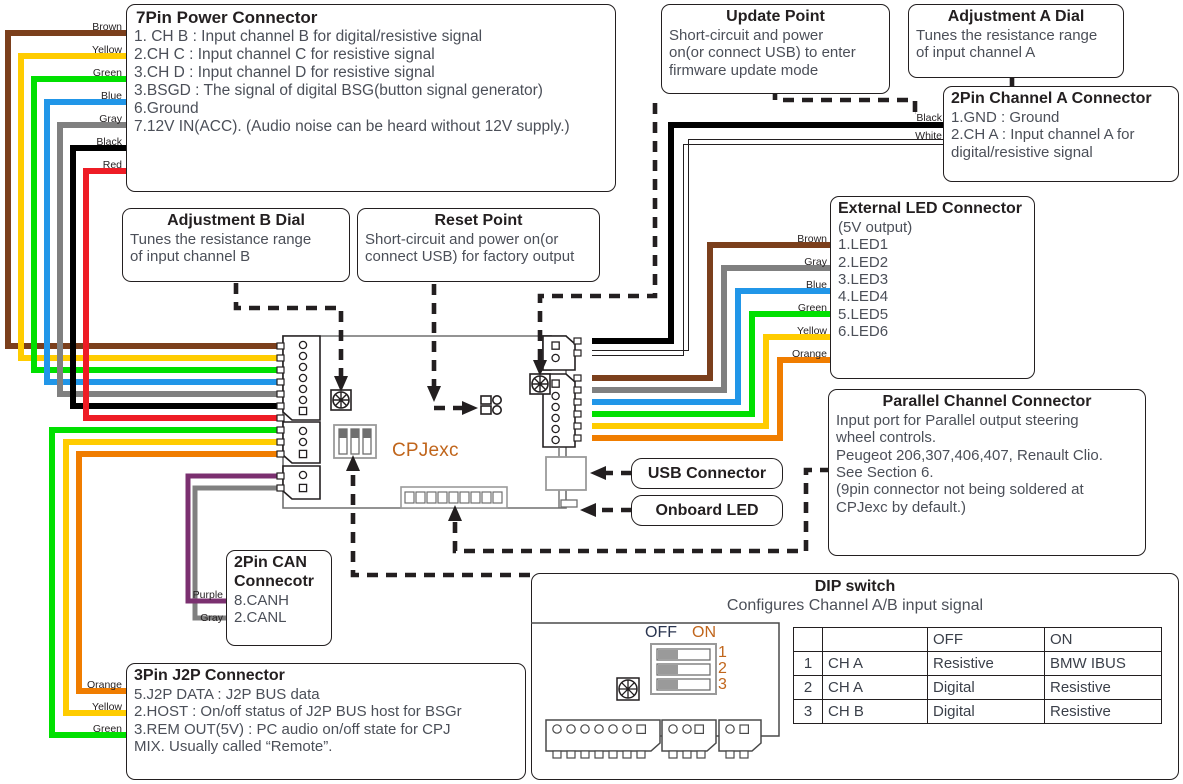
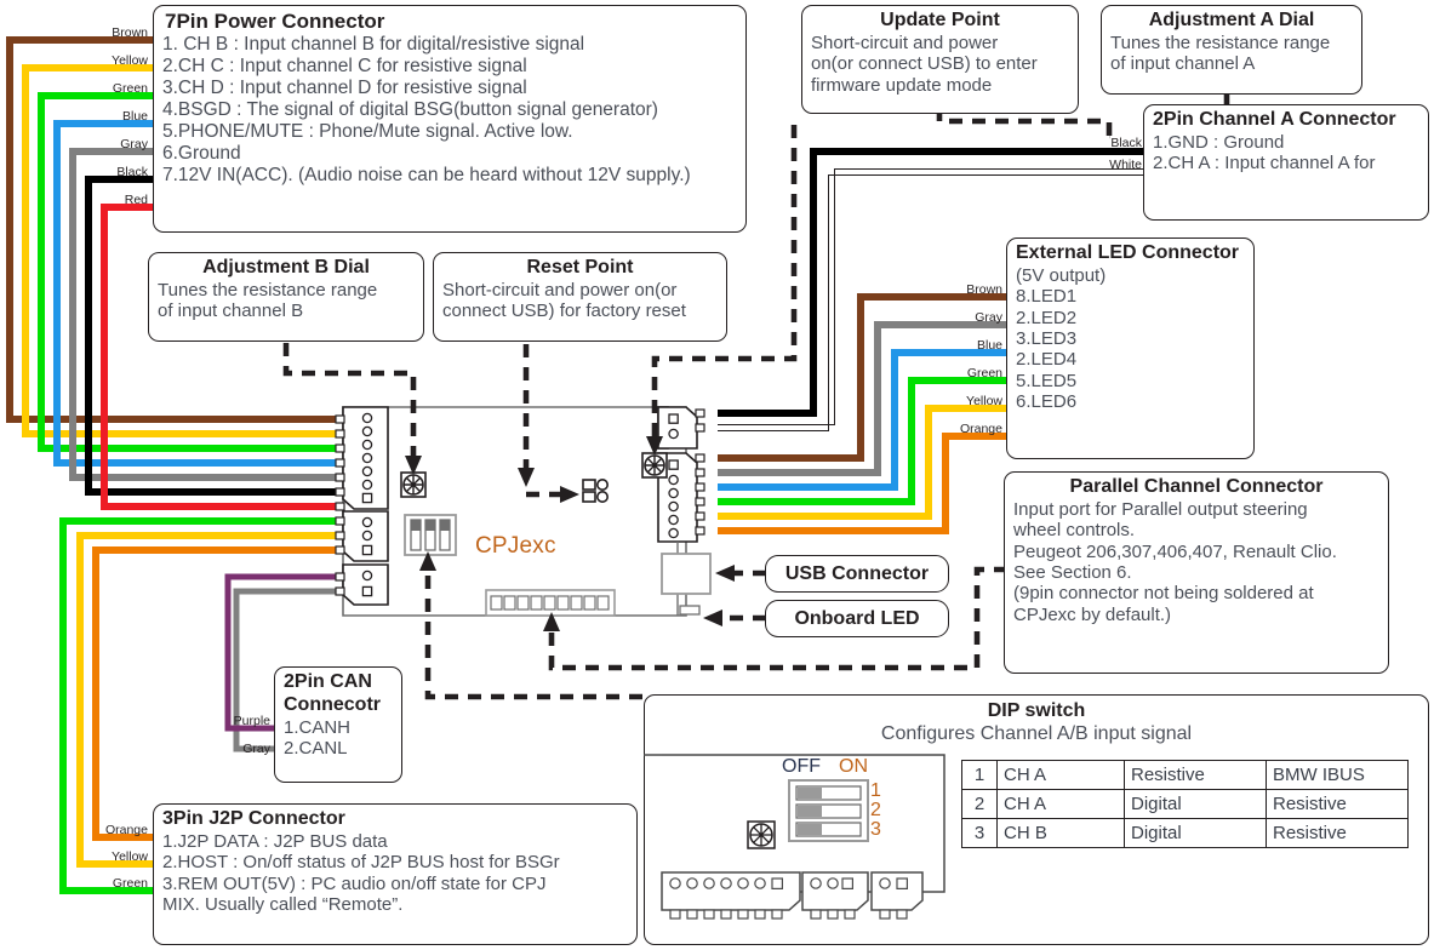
  Brown
  Yellow
  Green
  Blue
  Gray
  Black
  Red
  Orange
  Yellow
  Green
  Purple
  Gray
  Black
  White
  Brown
  Gray
  Blue
  Green
  Yellow
  Orange
  CPJexc
  7Pin Power Connector
  1. CH B : Input channel B for digital/resistive signal
  2.CH C : Input channel C for resistive signal
  3.CH D : Input channel D for resistive signal
- 3.BSGD : The signal of digital BSG(button signal generator)
+ 4.BSGD : The signal of digital BSG(button signal generator)
+ 5.PHONE/MUTE : Phone/Mute signal. Active low.
  6.Ground
  7.12V IN(ACC). (Audio noise can be heard without 12V supply.)
  Update Point
  Short-circuit and power
  on(or connect USB) to enter
  firmware update mode
  Adjustment A Dial
  Tunes the resistance range
  of input channel A
  2Pin Channel A Connector
  1.GND : Ground
  2.CH A : Input channel A for
- digital/resistive signal
  Adjustment B Dial
  Tunes the resistance range
  of input channel B
  Reset Point
  Short-circuit and power on(or
- connect USB) for factory output
+ connect USB) for factory reset
  External LED Connector
  (5V output)
- 1.LED1
+ 8.LED1
  2.LED2
  3.LED3
- 4.LED4
+ 2.LED4
  5.LED5
  6.LED6
  Parallel Channel Connector
  Input port for Parallel output steering
  wheel controls.
  Peugeot 206,307,406,407, Renault Clio.
  See Section 6.
  (9pin connector not being soldered at
  CPJexc by default.)
  2Pin CAN
  Connecotr
- 8.CANH
+ 1.CANH
  2.CANL
  3Pin J2P Connector
- 5.J2P DATA : J2P BUS data
+ 1.J2P DATA : J2P BUS data
  2.HOST : On/off status of J2P BUS host for BSGr
  3.REM OUT(5V) : PC audio on/off state for CPJ
  MIX. Usually called “Remote”.
  USB Connector
  Onboard LED
  DIP switch
  Configures Channel A/B input signal
  OFF
  ON
  1
  2
  3
- 		OFF	ON
  1	CH A	Resistive	BMW IBUS
  2	CH A	Digital	Resistive
  3	CH B	Digital	Resistive
